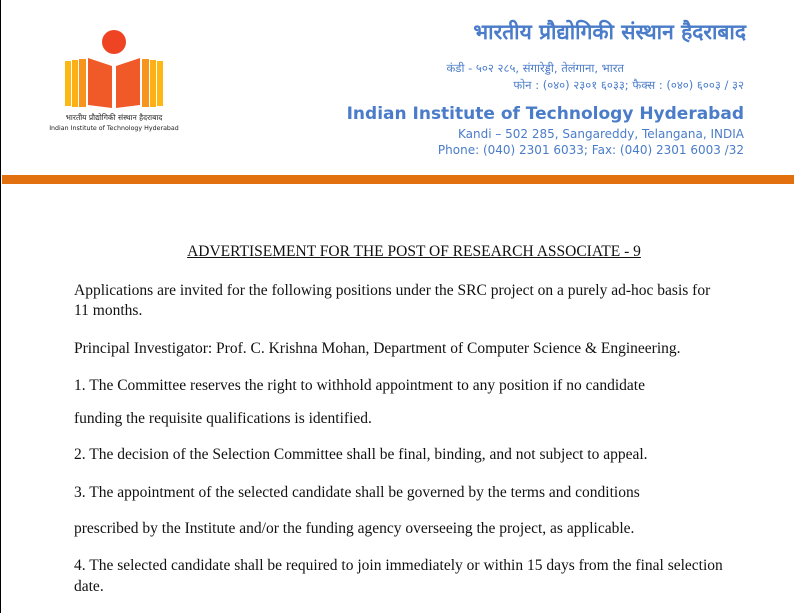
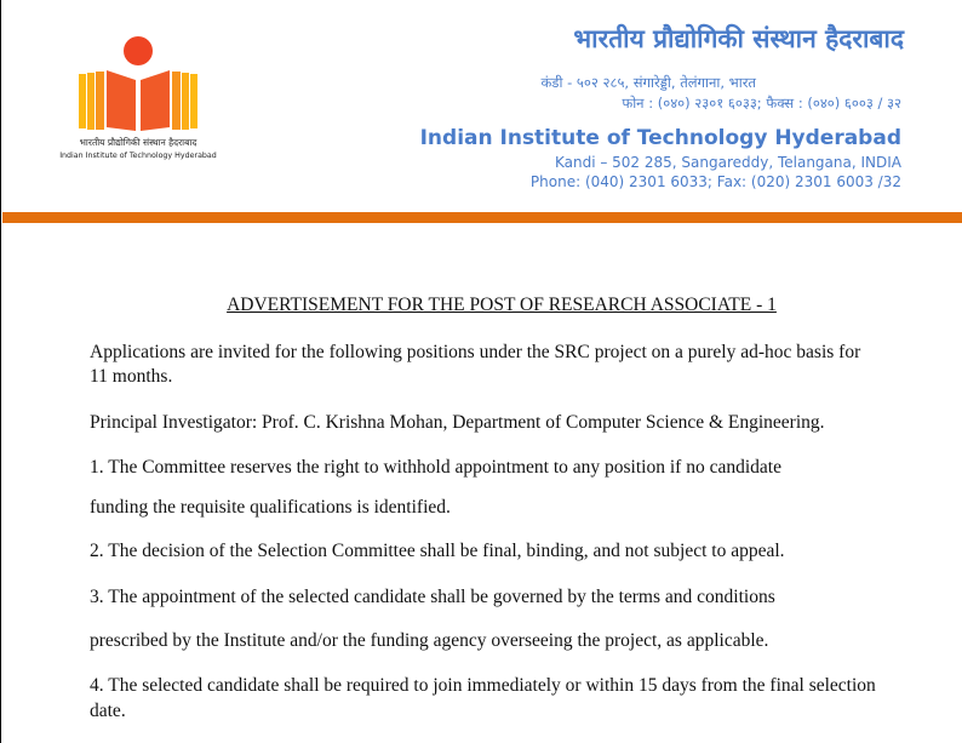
  भारतीय प्रौद्योगिकी संस्थान हैदराबाद
  भारतीय प्रौद्योगिकी संस्थान हैदराबाद
  कंडी - ५०२ २८५, संगारेड्डी, तेलंगाना, भारत
  फोन : (०४०) २३०१ ६०३३; फैक्स : (०४०) ६००३ / ३२
  Indian Institute of Technology Hyderabad
  Kandi – 502 285, Sangareddy, Telangana, INDIA
- Phone: (040) 2301 6033; Fax: (040) 2301 6003 /32
+ Phone: (040) 2301 6033; Fax: (020) 2301 6003 /32
- ADVERTISEMENT FOR THE POST OF RESEARCH ASSOCIATE - 9
+ ADVERTISEMENT FOR THE POST OF RESEARCH ASSOCIATE - 1
  Applications are invited for the following positions under the SRC project on a purely ad-hoc basis for
  11 months.
  Principal Investigator: Prof. C. Krishna Mohan, Department of Computer Science & Engineering.
  1. The Committee reserves the right to withhold appointment to any position if no candidate
  funding the requisite qualifications is identified.
  2. The decision of the Selection Committee shall be final, binding, and not subject to appeal.
  3. The appointment of the selected candidate shall be governed by the terms and conditions
  prescribed by the Institute and/or the funding agency overseeing the project, as applicable.
  4. The selected candidate shall be required to join immediately or within 15 days from the final selection
  date.
